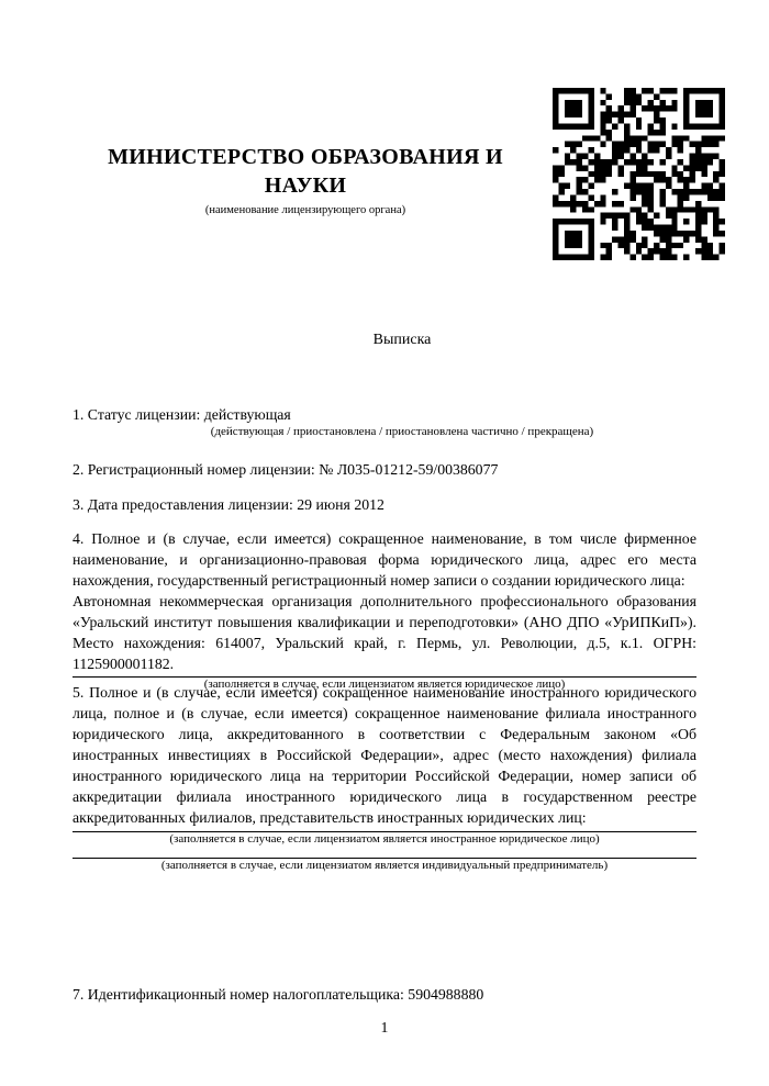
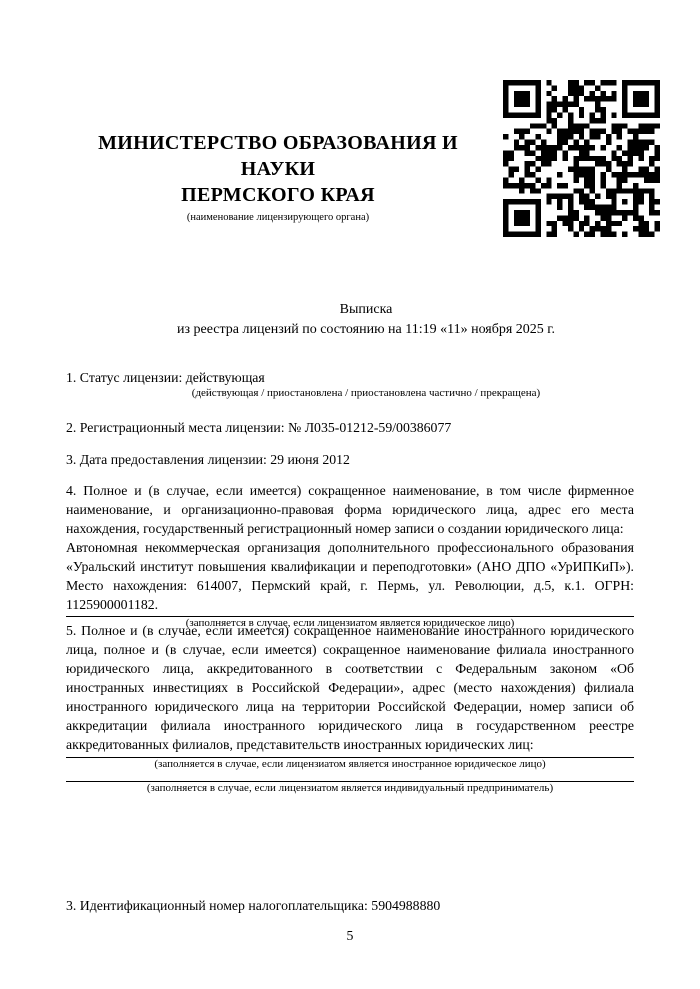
  МИНИСТЕРСТВО ОБРАЗОВАНИЯ И НАУКИ
+ ПЕРМСКОГО КРАЯ
  (наименование лицензирующего органа)
  Выписка
+ из реестра лицензий по состоянию на 11:19 «11» ноября 2025 г.
  1. Статус лицензии: действующая
  (действующая / приостановлена / приостановлена частично / прекращена)
- 2. Регистрационный номер лицензии: № Л035-01212-59/00386077
+ 2. Регистрационный места лицензии: № Л035-01212-59/00386077
  3. Дата предоставления лицензии: 29 июня 2012
  4. Полное и (в случае, если имеется) сокращенное наименование, в том числе фирменное наименование, и организационно-правовая форма юридического лица, адрес его места нахождения, государственный регистрационный номер записи о создании юридического лица:
- Автономная некоммерческая организация дополнительного профессионального образования «Уральский институт повышения квалификации и переподготовки» (АНО ДПО «УрИПКиП»). Место нахождения: 614007, Уральский край, г. Пермь, ул. Революции, д.5, к.1. ОГРН: 1125900001182.
+ Автономная некоммерческая организация дополнительного профессионального образования «Уральский институт повышения квалификации и переподготовки» (АНО ДПО «УрИПКиП»). Место нахождения: 614007, Пермский край, г. Пермь, ул. Революции, д.5, к.1. ОГРН: 1125900001182.
  (заполняется в случае, если лицензиатом является юридическое лицо)
  5. Полное и (в случае, если имеется) сокращенное наименование иностранного юридического лица, полное и (в случае, если имеется) сокращенное наименование филиала иностранного юридического лица, аккредитованного в соответствии с Федеральным законом «Об иностранных инвестициях в Российской Федерации», адрес (место нахождения) филиала иностранного юридического лица на территории Российской Федерации, номер записи об аккредитации филиала иностранного юридического лица в государственном реестре аккредитованных филиалов, представительств иностранных юридических лиц:
  (заполняется в случае, если лицензиатом является иностранное юридическое лицо)
  (заполняется в случае, если лицензиатом является индивидуальный предприниматель)
- 7. Идентификационный номер налогоплательщика: 5904988880
+ 3. Идентификационный номер налогоплательщика: 5904988880
- 1
+ 5
